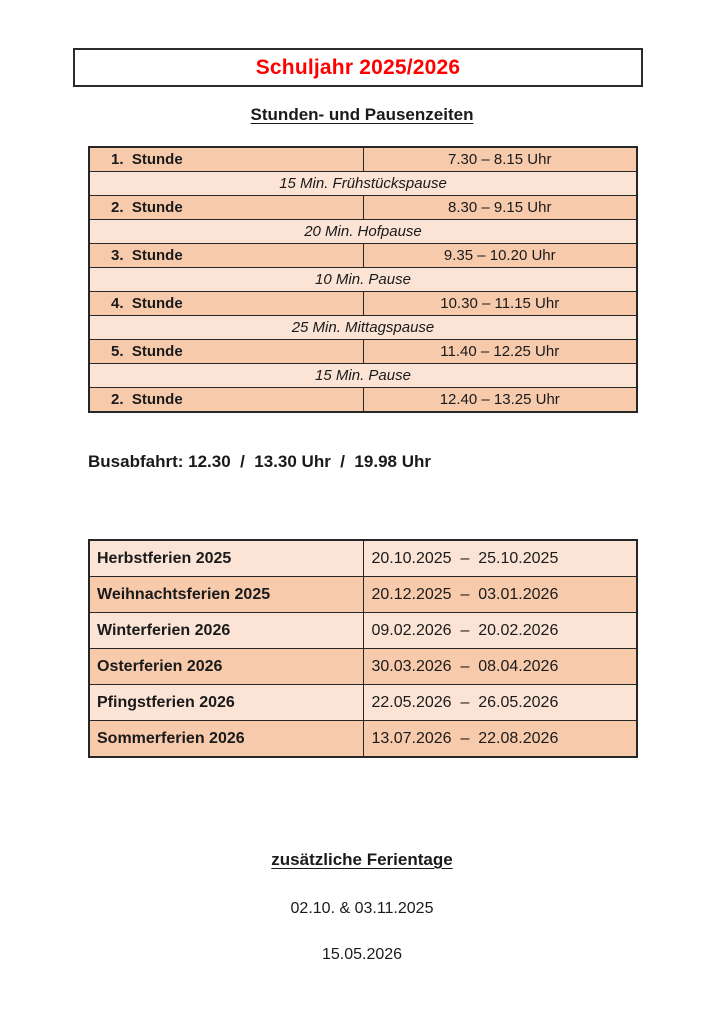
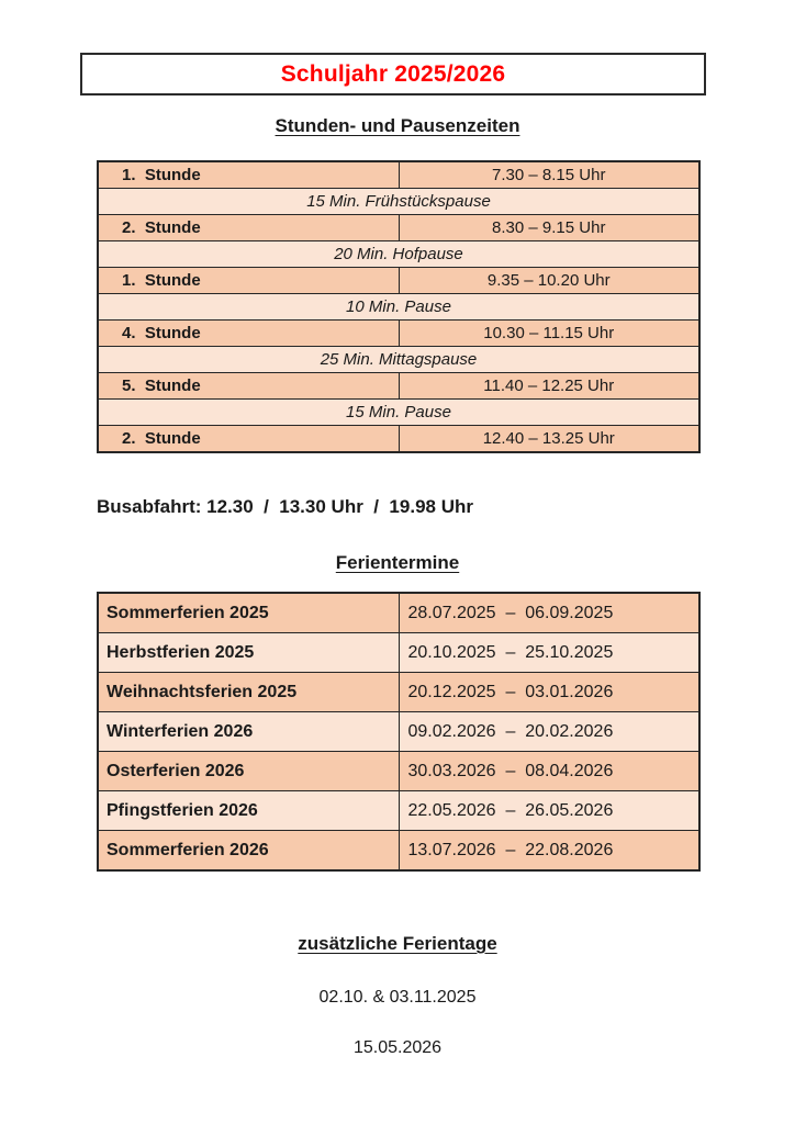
  Schuljahr 2025/2026
  Stunden- und Pausenzeiten
  1. Stunde	7.30 – 8.15 Uhr
  15 Min. Frühstückspause
  2. Stunde	8.30 – 9.15 Uhr
  20 Min. Hofpause
- 3. Stunde	9.35 – 10.20 Uhr
+ 1. Stunde	9.35 – 10.20 Uhr
  10 Min. Pause
  4. Stunde	10.30 – 11.15 Uhr
  25 Min. Mittagspause
  5. Stunde	11.40 – 12.25 Uhr
  15 Min. Pause
  2. Stunde	12.40 – 13.25 Uhr
  Busabfahrt: 12.30 / 13.30 Uhr / 19.98 Uhr
+ Ferientermine
+ Sommerferien 2025	28.07.2025 – 06.09.2025
  Herbstferien 2025	20.10.2025 – 25.10.2025
  Weihnachtsferien 2025	20.12.2025 – 03.01.2026
  Winterferien 2026	09.02.2026 – 20.02.2026
  Osterferien 2026	30.03.2026 – 08.04.2026
  Pfingstferien 2026	22.05.2026 – 26.05.2026
  Sommerferien 2026	13.07.2026 – 22.08.2026
  zusätzliche Ferientage
  02.10. & 03.11.2025
  15.05.2026
